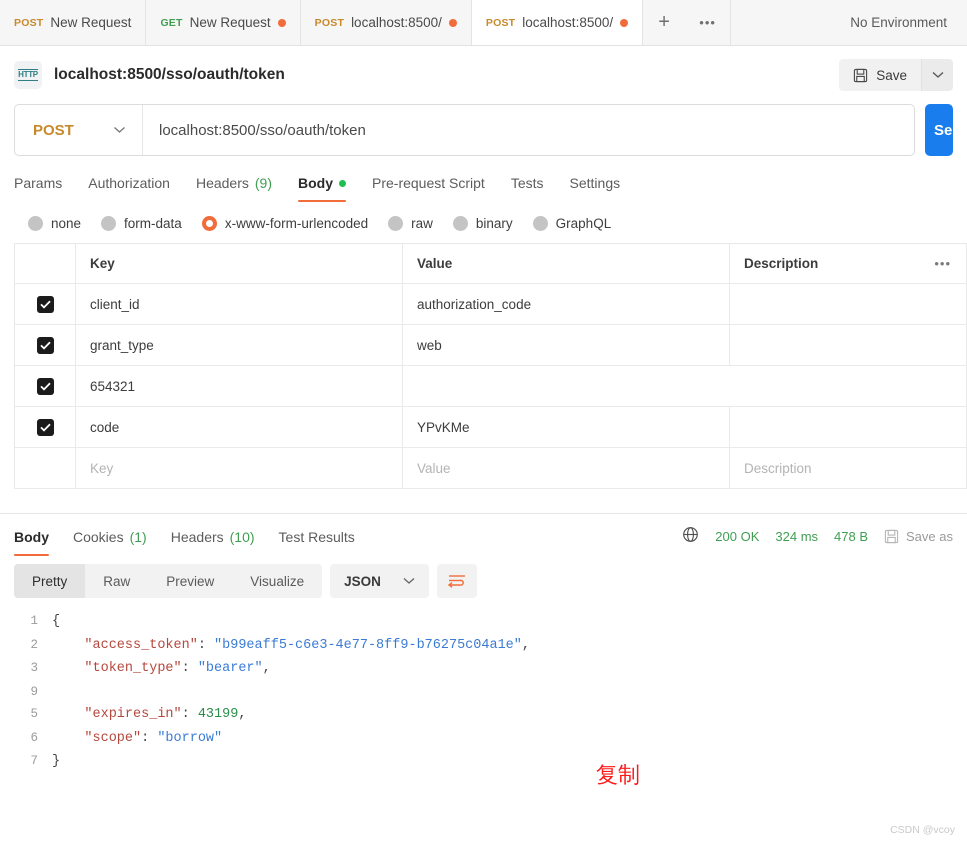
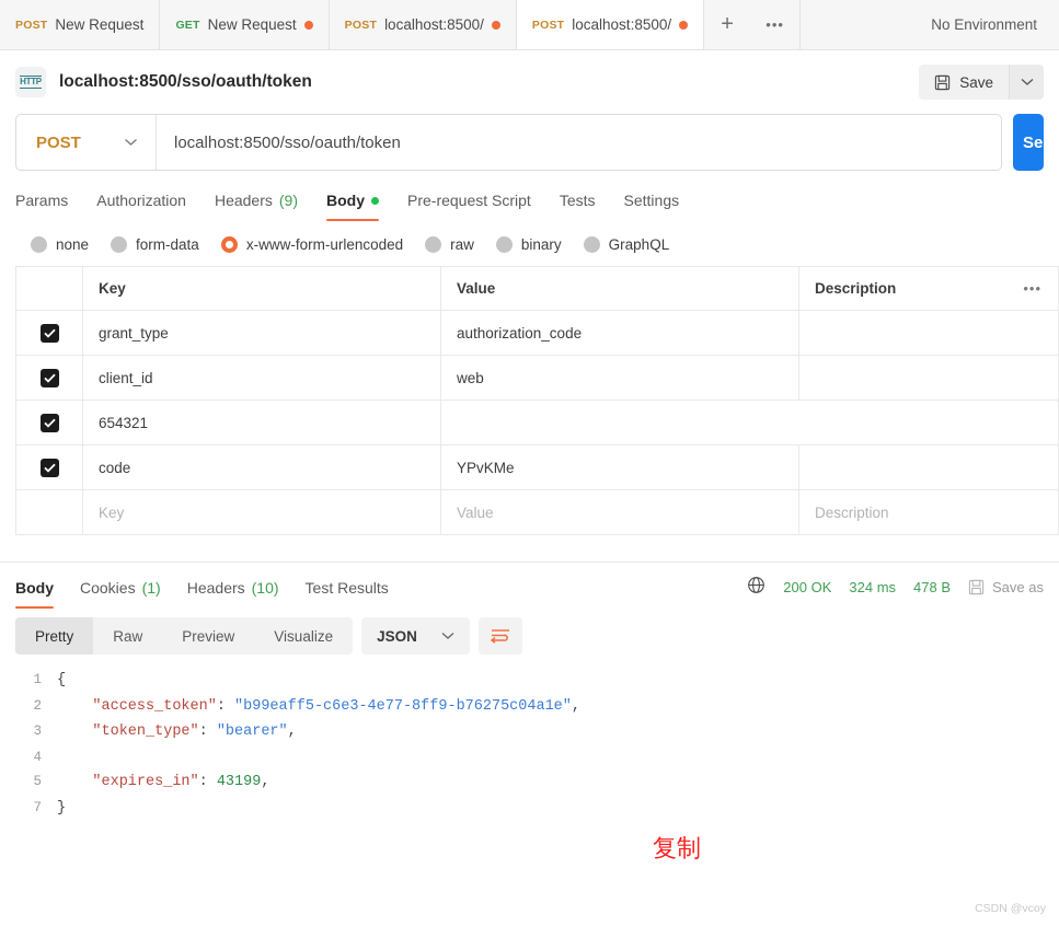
  POST
  New Request
  GET
  New Request
  POST
  localhost:8500/
  POST
  localhost:8500/
  +
  •••
  No Environment
  HTTP
  localhost:8500/sso/oauth/token
  Save
  POST
  localhost:8500/sso/oauth/token
  Params
  Authorization
  Headers
  (9)
  Body
  Pre-request Script
  Tests
  Settings
  none
  form-data
  x-www-form-urlencoded
  raw
  binary
  GraphQL
  Key
  Value
  Description
- client_id
+ grant_type
  authorization_code
- grant_type
+ client_id
  web
  654321
  code
  YPvKMe
  Key
  Value
  Description
  •••
  Body
  Cookies
  (1)
  Headers
  (10)
  Test Results
  200 OK
  324 ms
  478 B
  Save as
  Pretty
  Raw
  Preview
  Visualize
  JSON
  1
  {
  2
  "access_token": "b99eaff5-c6e3-4e77-8ff9-b76275c04a1e",
  3
  "token_type": "bearer",
- 9
+ 4
  5
  "expires_in": 43199,
- 6
- "scope": "borrow"
  7
  }
  复制
  CSDN @vcoy
